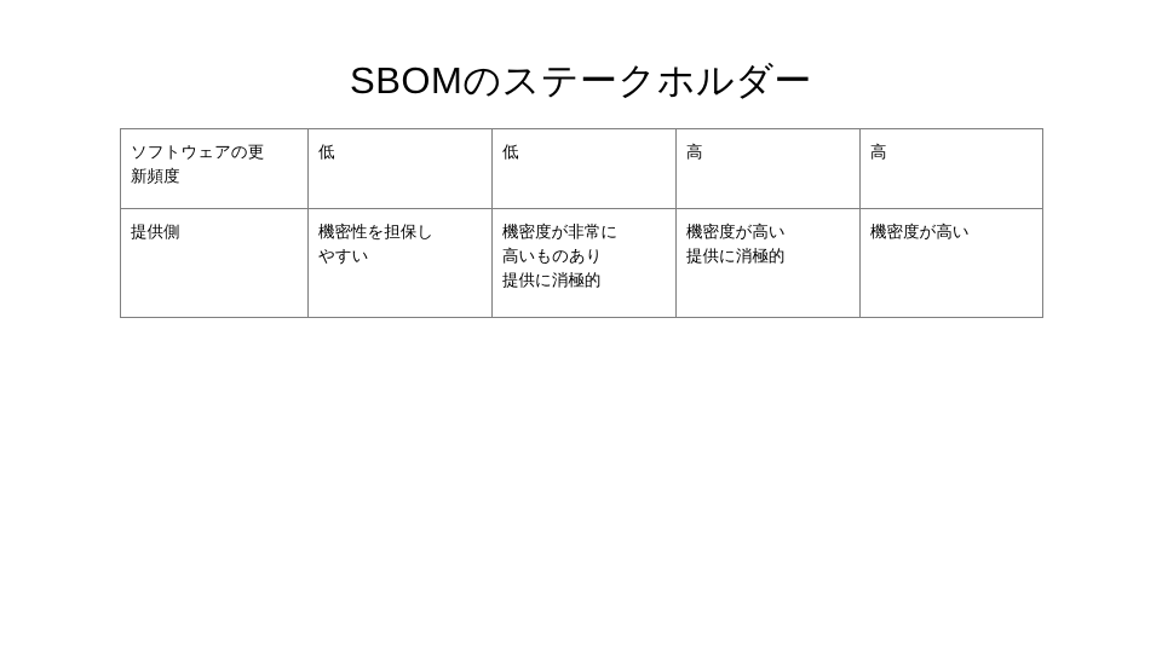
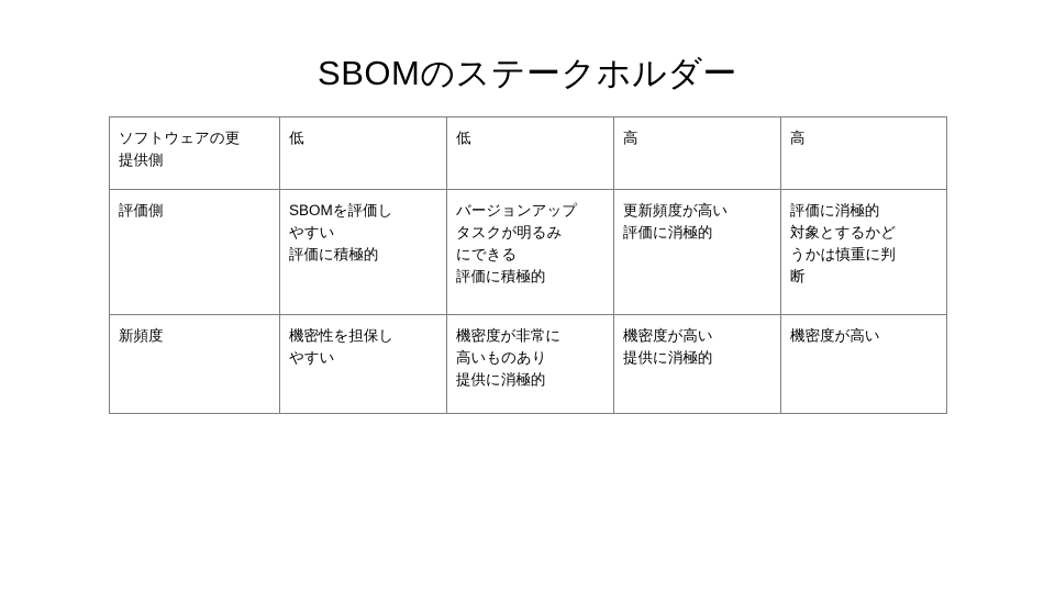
  SBOMのステークホルダー
- ソフトウェアの更 新頻度	低	低	高	高
+ ソフトウェアの更 提供側	低	低	高	高
+ 評価側	SBOMを評価し やすい 評価に積極的	バージョンアップ タスクが明るみ にできる 評価に積極的	更新頻度が高い 評価に消極的	評価に消極的 対象とするかど うかは慎重に判 断
- 提供側	機密性を担保し やすい	機密度が非常に 高いものあり 提供に消極的	機密度が高い 提供に消極的	機密度が高い
+ 新頻度	機密性を担保し やすい	機密度が非常に 高いものあり 提供に消極的	機密度が高い 提供に消極的	機密度が高い
